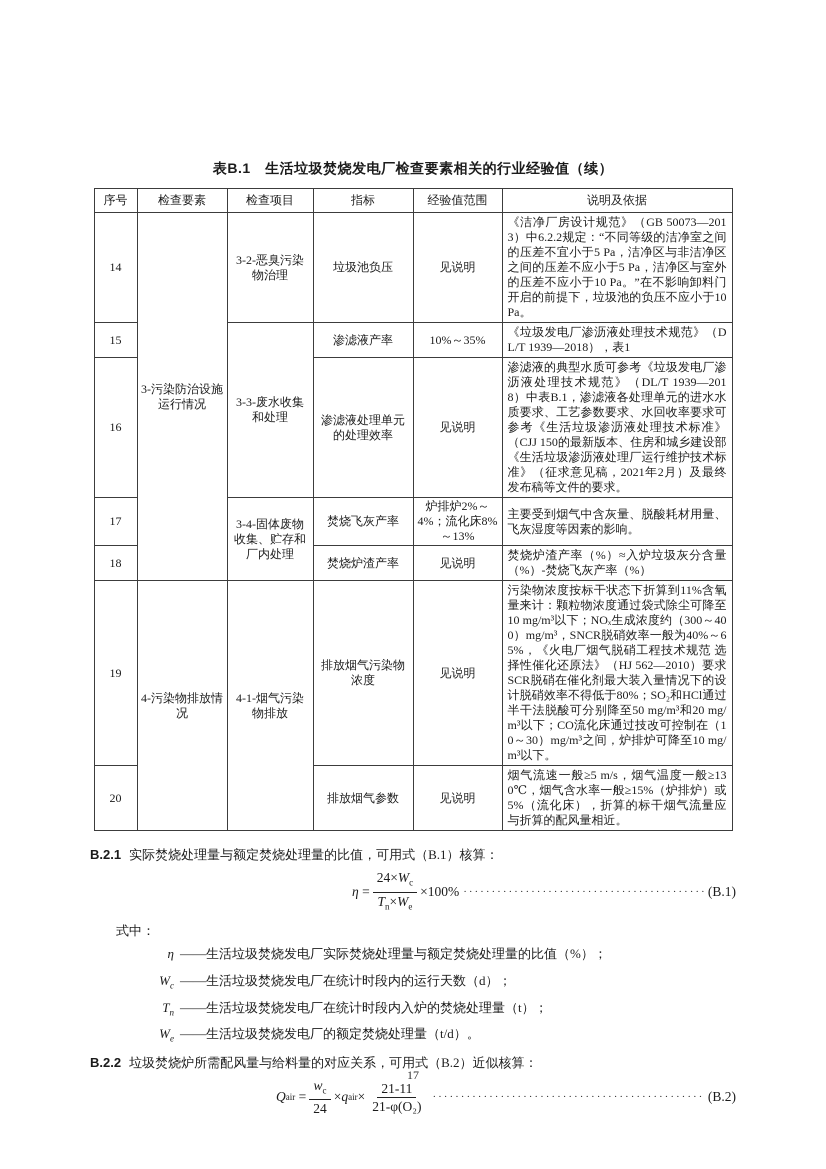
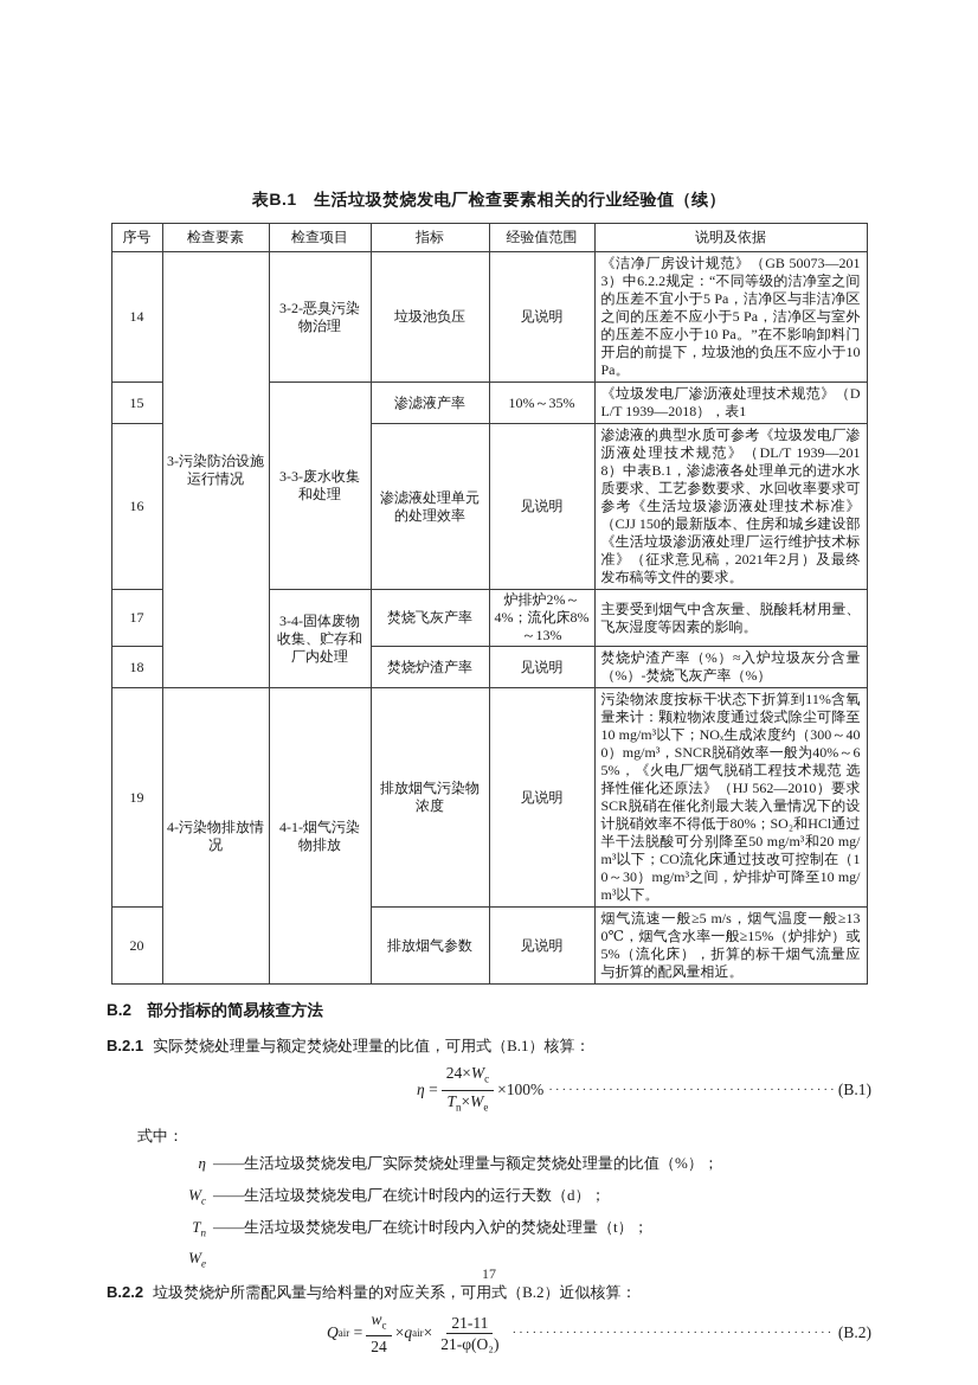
  表B.1 生活垃圾焚烧发电厂检查要素相关的行业经验值（续）
  序号	检查要素	检查项目	指标	经验值范围	说明及依据
  14	3-污染防治设施运行情况	3-2-恶臭污染物治理	垃圾池负压	见说明	《洁净厂房设计规范》（GB 50073—2013）中6.2.2规定：“不同等级的洁净室之间的压差不宜小于5 Pa，洁净区与非洁净区之间的压差不应小于5 Pa，洁净区与室外的压差不应小于10 Pa。”在不影响卸料门开启的前提下，垃圾池的负压不应小于10 Pa。
  15	3-3-废水收集和处理	渗滤液产率	10%～35%	《垃圾发电厂渗沥液处理技术规范》（DL/T 1939—2018），表1
  16	渗滤液处理单元的处理效率	见说明	渗滤液的典型水质可参考《垃圾发电厂渗沥液处理技术规范》（DL/T 1939—2018）中表B.1，渗滤液各处理单元的进水水质要求、工艺参数要求、水回收率要求可参考《生活垃圾渗沥液处理技术标准》（CJJ 150的最新版本、住房和城乡建设部《生活垃圾渗沥液处理厂运行维护技术标准》（征求意见稿，2021年2月）及最终发布稿等文件的要求。
  17	3-4-固体废物收集、贮存和厂内处理	焚烧飞灰产率	炉排炉2%～4%；流化床8%～13%	主要受到烟气中含灰量、脱酸耗材用量、飞灰湿度等因素的影响。
  18	焚烧炉渣产率	见说明	焚烧炉渣产率（%）≈入炉垃圾灰分含量（%）-焚烧飞灰产率（%）
  19	4-污染物排放情况	4-1-烟气污染物排放	排放烟气污染物浓度	见说明	污染物浓度按标干状态下折算到11%含氧量来计：颗粒物浓度通过袋式除尘可降至10 mg/m³以下；NOₓ生成浓度约（300～400）mg/m³，SNCR脱硝效率一般为40%～65%，《火电厂烟气脱硝工程技术规范 选择性催化还原法》（HJ 562—2010）要求SCR脱硝在催化剂最大装入量情况下的设计脱硝效率不得低于80%；SO₂和HCl通过半干法脱酸可分别降至50 mg/m³和20 mg/m³以下；CO流化床通过技改可控制在（10～30）mg/m³之间，炉排炉可降至10 mg/m³以下。
  20	排放烟气参数	见说明	烟气流速一般≥5 m/s，烟气温度一般≥130℃，烟气含水率一般≥15%（炉排炉）或5%（流化床），折算的标干烟气流量应与折算的配风量相近。
+ B.2 部分指标的简易核查方法
  B.2.1 实际焚烧处理量与额定焚烧处理量的比值，可用式（B.1）核算：
  η
  =
  24×Wc
  Tn×We
  ×100%
  (B.1)
  式中：
  η
  ——生活垃圾焚烧发电厂实际焚烧处理量与额定焚烧处理量的比值（%）；
  Wc
  ——生活垃圾焚烧发电厂在统计时段内的运行天数（d）；
  Tn
  ——生活垃圾焚烧发电厂在统计时段内入炉的焚烧处理量（t）；
  We
- ——生活垃圾焚烧发电厂的额定焚烧处理量（t/d）。
  B.2.2 垃圾焚烧炉所需配风量与给料量的对应关系，可用式（B.2）近似核算：
  Q
  air
  =
  wc
  24
  ×
  q
  air
  ×
  21-11
  21-φ(O₂)
  ················································
  (B.2)
  17
